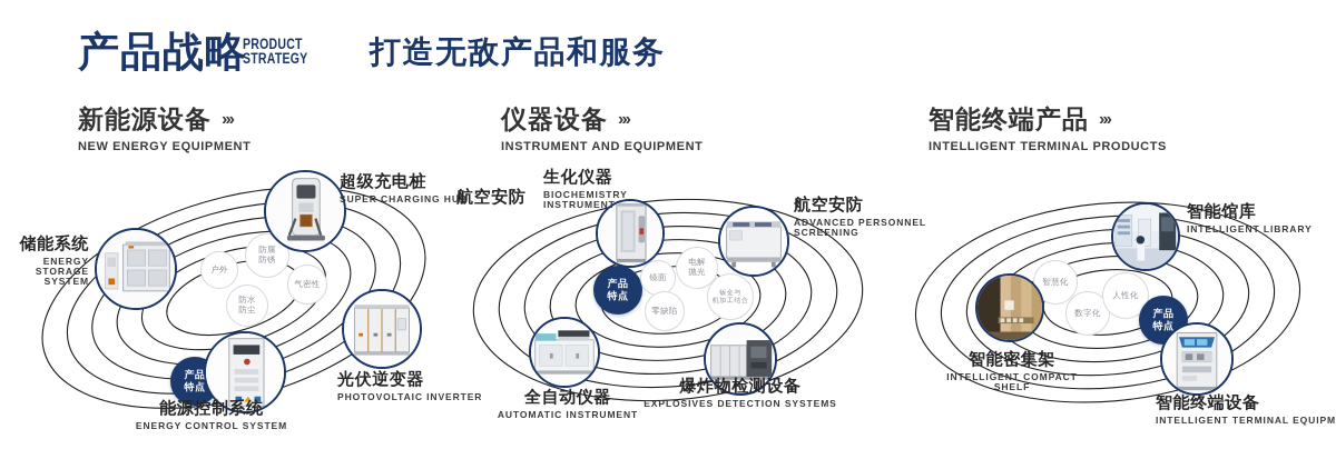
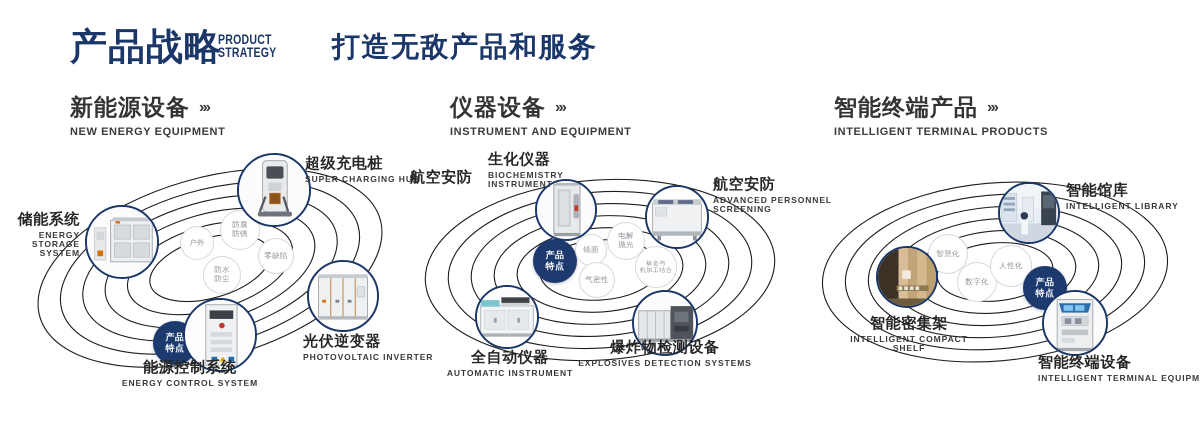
  产品战略
  PRODUCT
  STRATEGY
  打造无敌产品和服务
  新能源设备 ›››
  NEW ENERGY EQUIPMENT
  仪器设备 ›››
  INSTRUMENT AND EQUIPMENT
  智能终端产品 ›››
  INTELLIGENT TERMINAL PRODUCTS
  产品
  特点
  户外
  防锈
  防水
  防尘
- 气密性
+ 零缺陷
  储能系统
  ENERGY STORAGE
  SYSTEM
  超级充电桩
  SUPER CHARGING HUB
  光伏逆变器
  PHOTOVOLTAIC INVERTER
  能源控制系统
  ENERGY CONTROL SYSTEM
  产品
  特点
  镜面
  电解
  抛光
- 零缺陷
+ 气密性
  航空安防
  生化仪器
  BIOCHEMISTRY
  INSTRUMENT
  航空安防
  ADVANCED PERSONNEL
  SCREENING
  爆炸物检测设备
  EXPLOSIVES DETECTION SYSTEMS
  全自动仪器
  AUTOMATIC INSTRUMENT
  智慧化
  数字化
  人性化
  产品
  智能馆库
  INTELLIGENT LIBRARY
  智能密集架
  INTELLIGENT COMPACT
  SHELF
  智能终端设备
  INTELLIGENT TERMINAL EQUIPM
